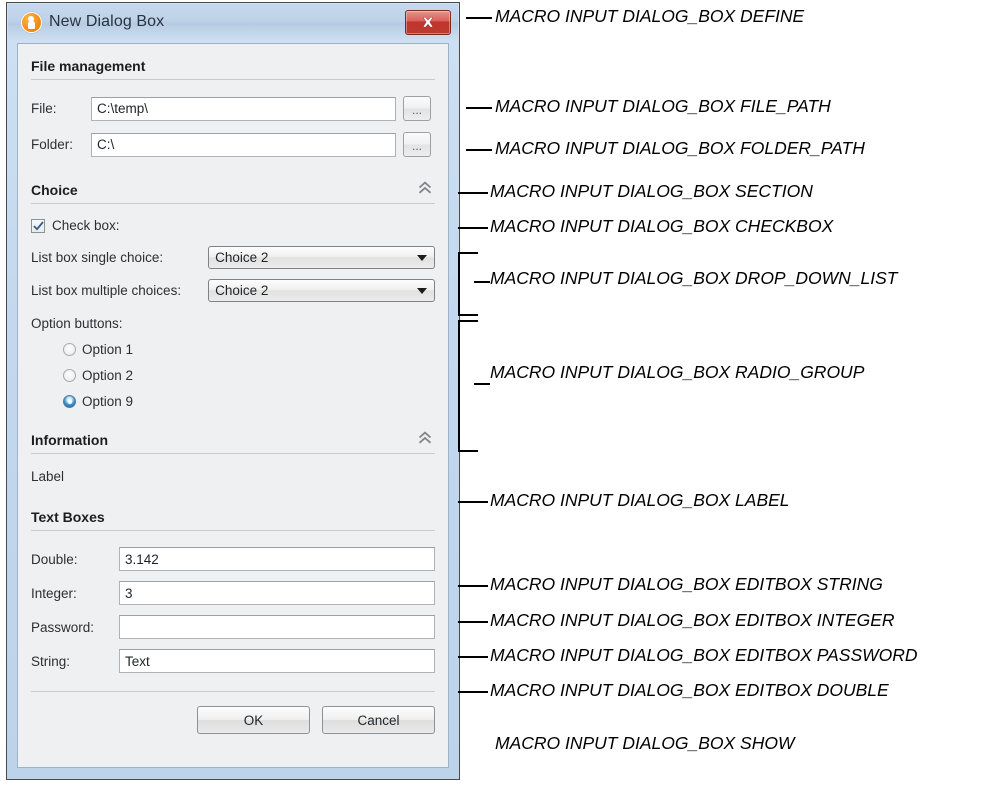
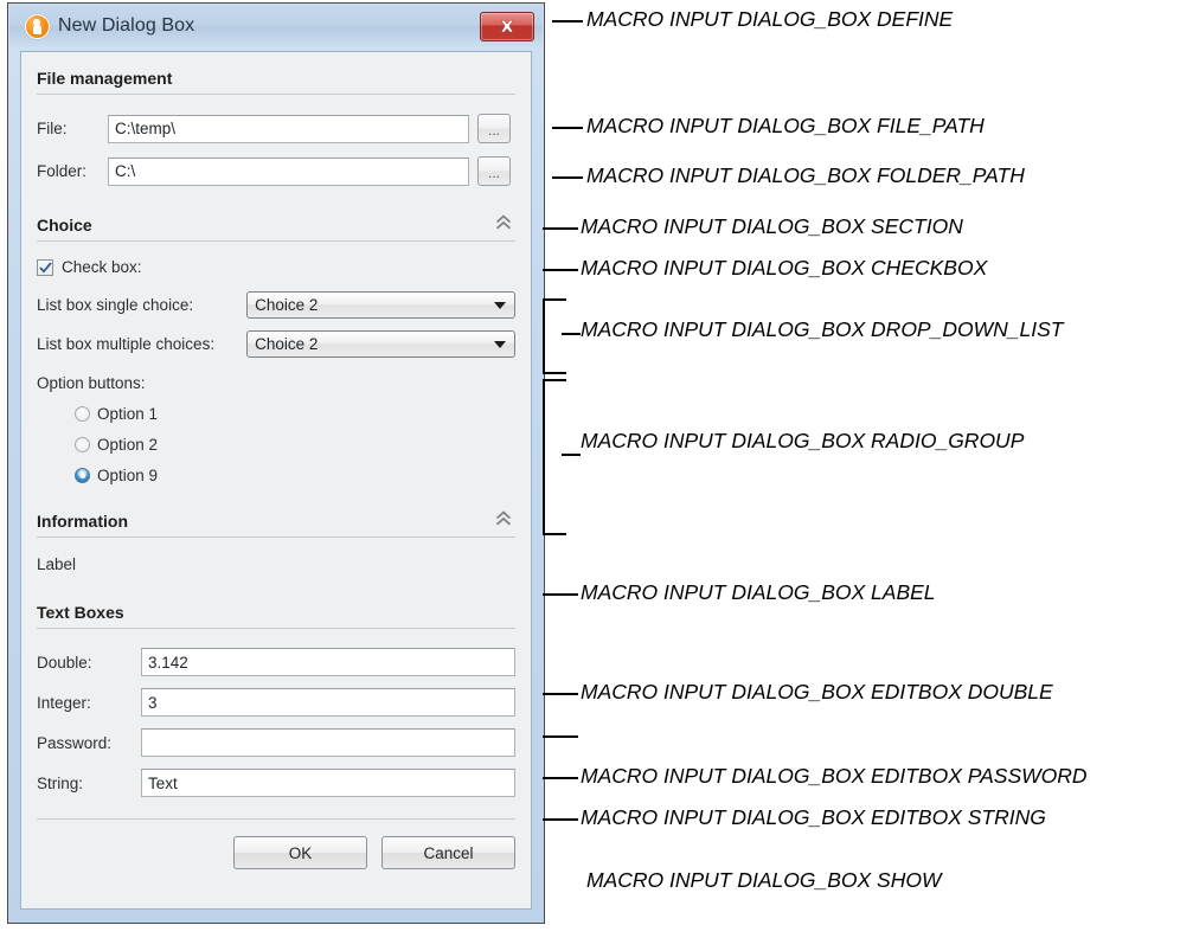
  New Dialog Box
  File management
  File:
  C:\temp\
  ...
  Folder:
  C:\
  ...
  Choice
  Check box:
  List box single choice:
  Choice 2
  List box multiple choices:
  Choice 2
  Option buttons:
  Option 1
  Option 2
  Option 9
  Information
  Label
  Text Boxes
  Double:
  3.142
  Integer:
  3
  Password:
  String:
  Text
  OK
  Cancel
  MACRO INPUT DIALOG_BOX DEFINE
  MACRO INPUT DIALOG_BOX FILE_PATH
  MACRO INPUT DIALOG_BOX FOLDER_PATH
  MACRO INPUT DIALOG_BOX SECTION
  MACRO INPUT DIALOG_BOX CHECKBOX
  MACRO INPUT DIALOG_BOX DROP_DOWN_LIST
  MACRO INPUT DIALOG_BOX RADIO_GROUP
  MACRO INPUT DIALOG_BOX LABEL
- MACRO INPUT DIALOG_BOX EDITBOX STRING
+ MACRO INPUT DIALOG_BOX EDITBOX DOUBLE
- MACRO INPUT DIALOG_BOX EDITBOX INTEGER
  MACRO INPUT DIALOG_BOX EDITBOX PASSWORD
- MACRO INPUT DIALOG_BOX EDITBOX DOUBLE
+ MACRO INPUT DIALOG_BOX EDITBOX STRING
  MACRO INPUT DIALOG_BOX SHOW
